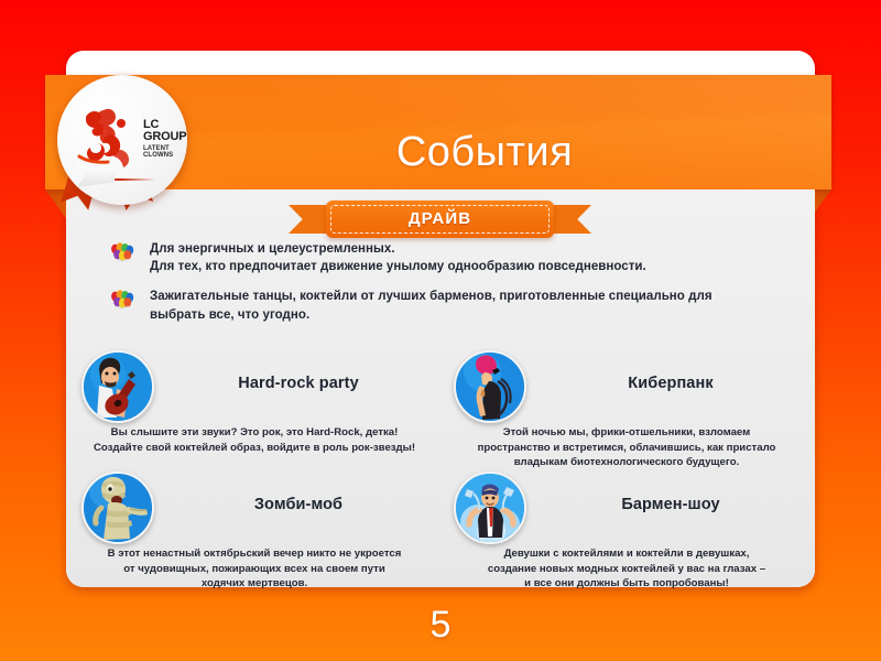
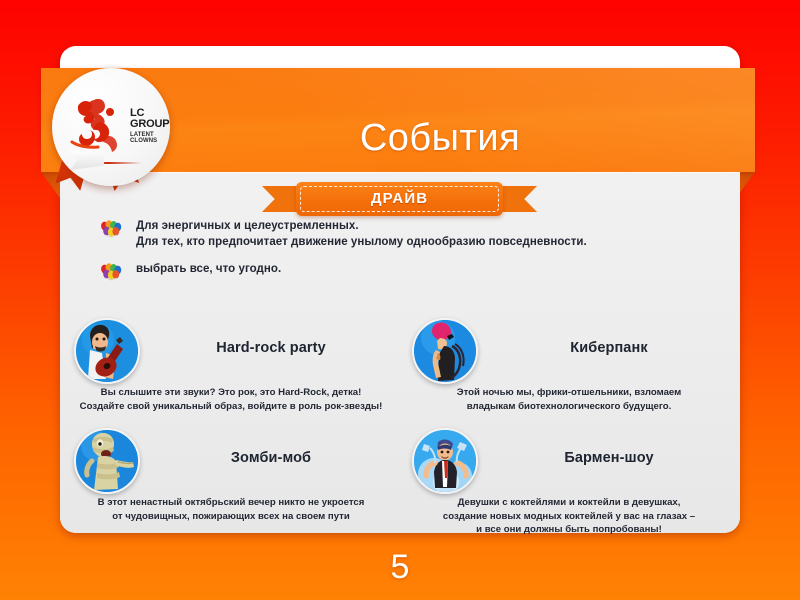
  События
  LC GROUP
  ДРАЙВ
  Для энергичных и целеустремленных.
  Для тех, кто предпочитает движение унылому однообразию повседневности.
- Зажигательные танцы, коктейли от лучших барменов, приготовленные специально для
  выбрать все, что угодно.
  Hard-rock party
  Вы слышите эти звуки? Это рок, это Hard-Rock, детка!
- Создайте свой коктейлей образ, войдите в роль рок-звезды!
+ Создайте свой уникальный образ, войдите в роль рок-звезды!
  Киберпанк
  Этой ночью мы, фрики-отшельники, взломаем
- пространство и встретимся, облачившись, как пристало
  владыкам биотехнологического будущего.
  Зомби-моб
  В этот ненастный октябрьский вечер никто не укроется
  от чудовищных, пожирающих всех на своем пути
- ходячих мертвецов.
  Бармен-шоу
  Девушки с коктейлями и коктейли в девушках,
  создание новых модных коктейлей у вас на глазах –
  и все они должны быть попробованы!
  5
